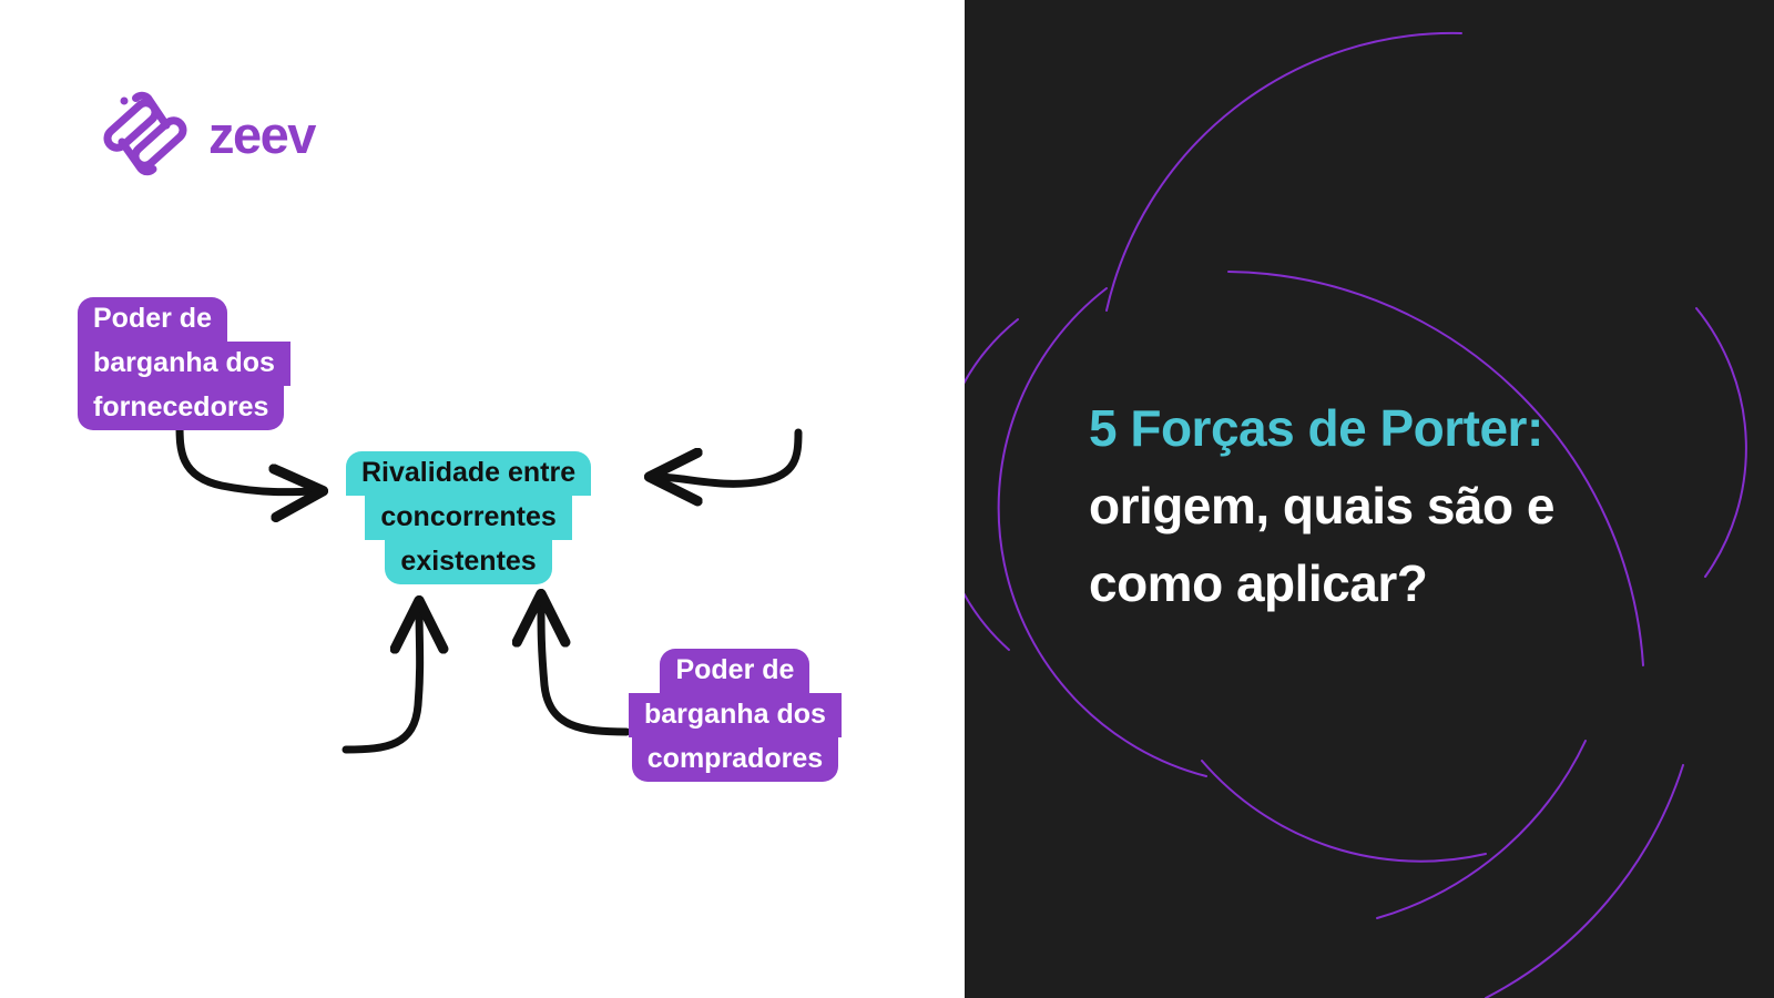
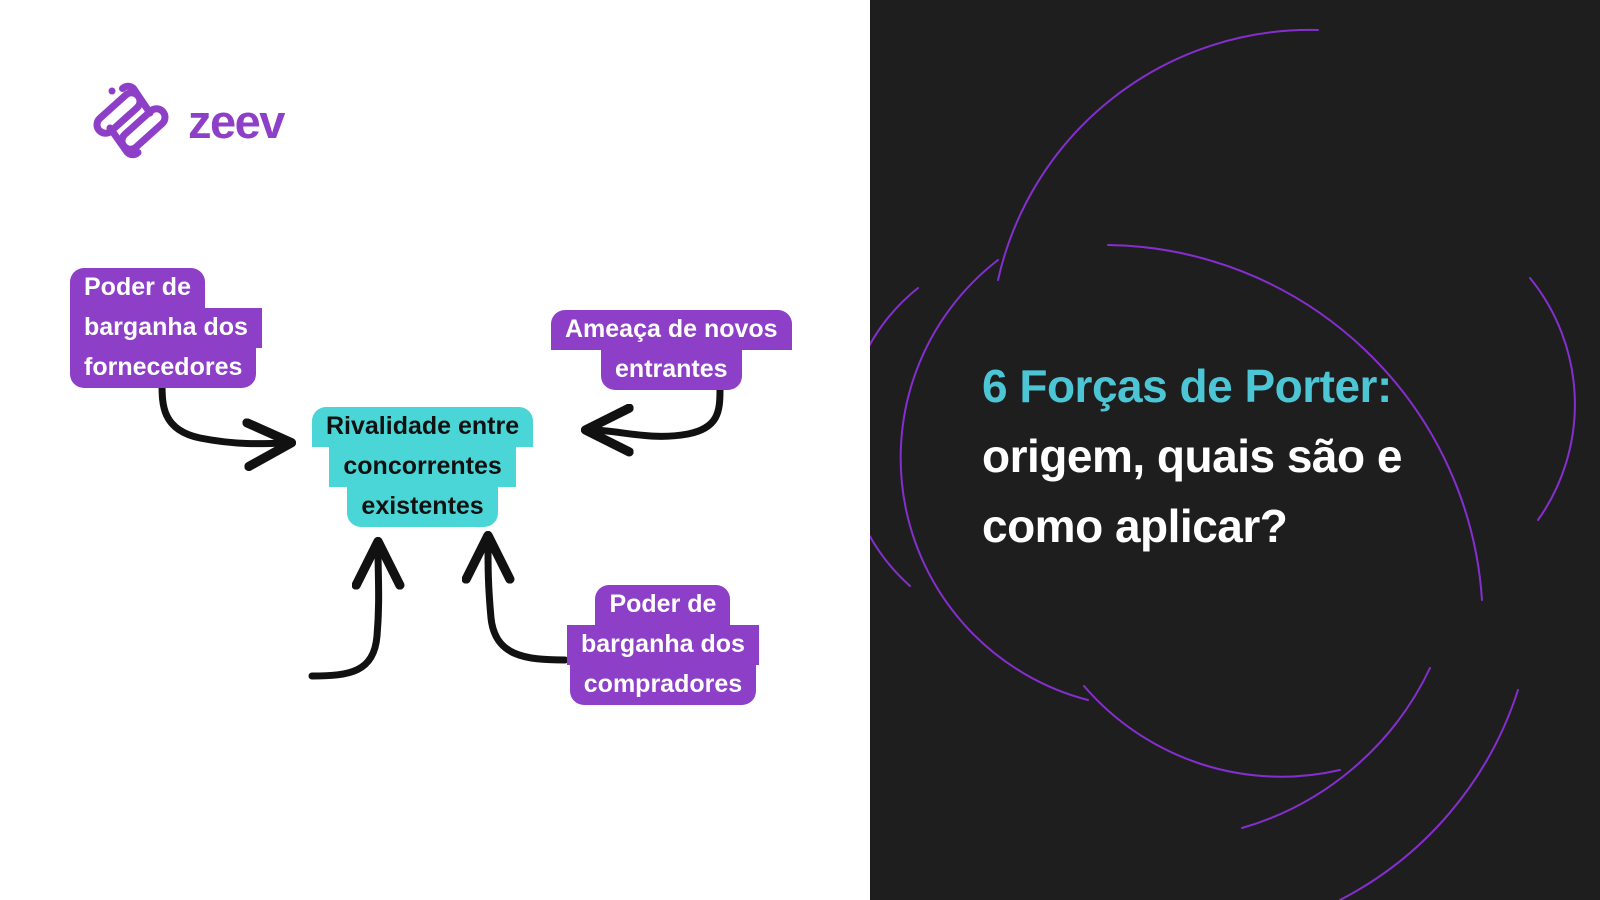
  zeev
  Poder de
  barganha dos
  fornecedores
+ Ameaça de novos
+ entrantes
  Rivalidade entre
  concorrentes
  existentes
  Poder de
  barganha dos
  compradores
- 5 Forças de Porter:
+ 6 Forças de Porter:
  origem, quais são e
  como aplicar?
